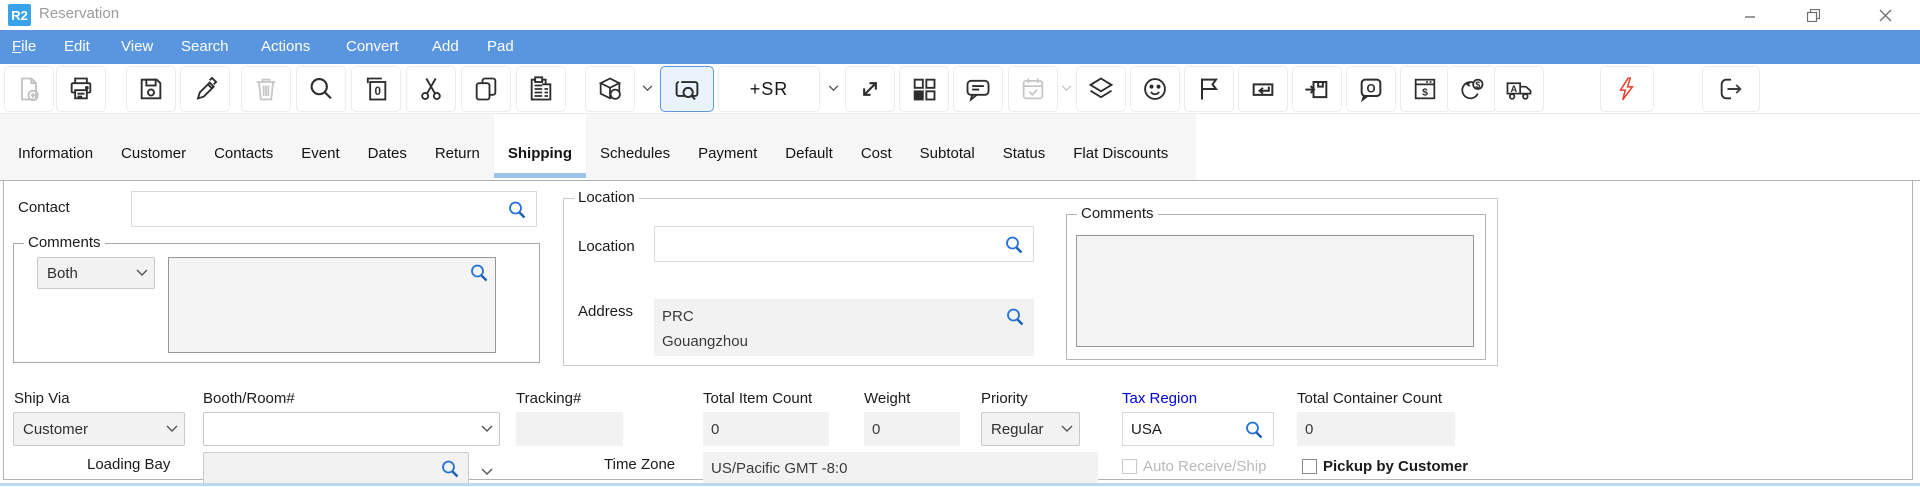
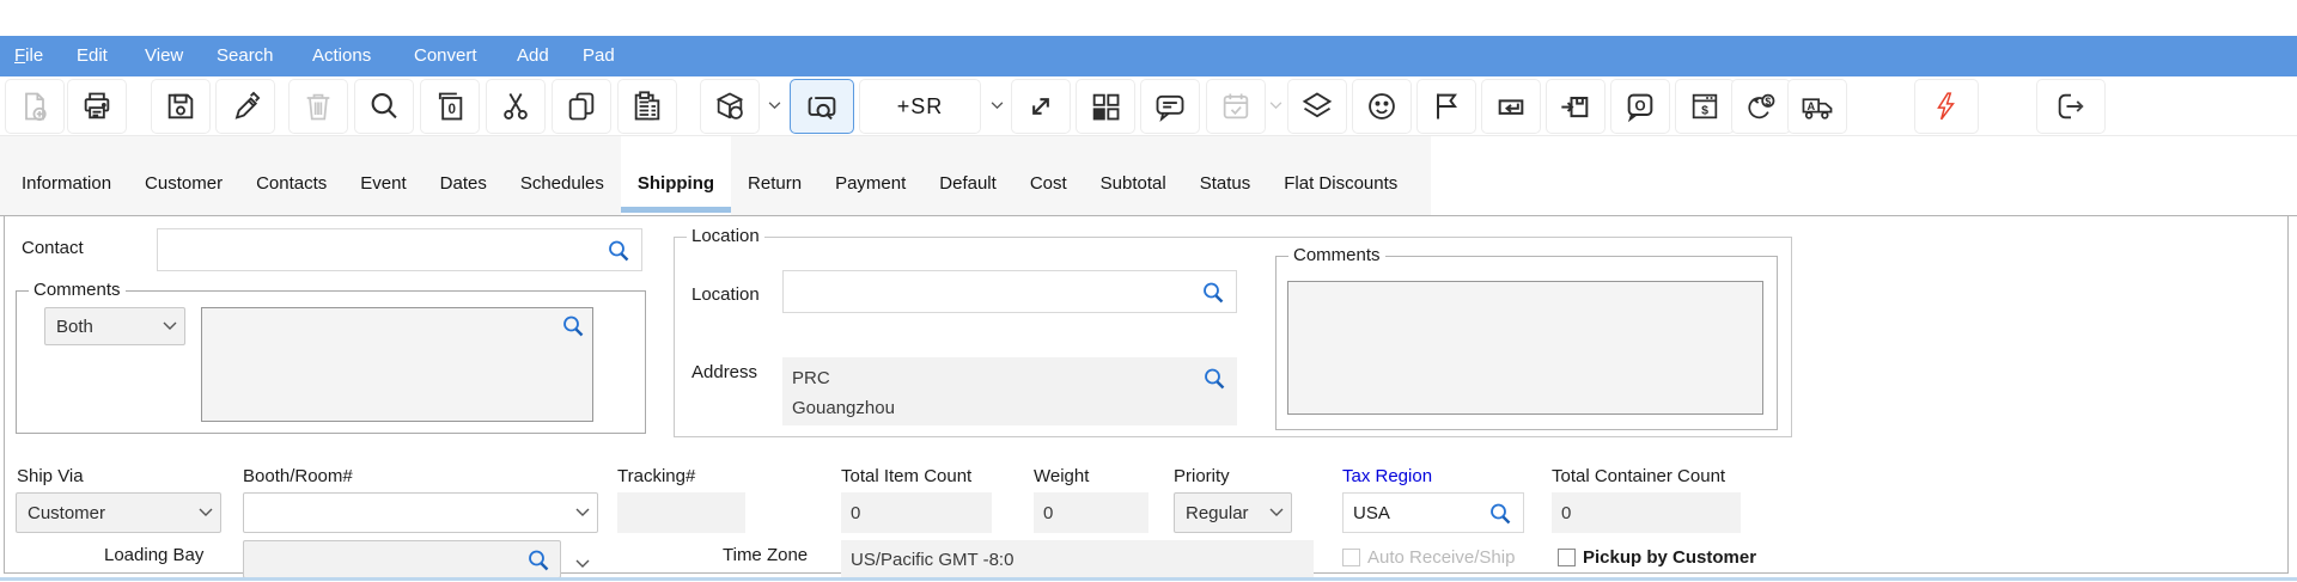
- R2
- Reservation
  File
  Edit
  View
  Search
  Actions
  Convert
  Add
  Pad
  0
  +SR
  O
  $
  $
  A
  Information
  Customer
  Contacts
  Event
  Dates
- Return
+ Schedules
  Shipping
- Schedules
+ Return
  Payment
  Default
  Cost
  Subtotal
  Status
  Flat Discounts
  Contact
  Comments
  Both
  Location
  Location
  Address
  PRC
  Gouangzhou
  Comments
  Ship Via
  Booth/Room#
  Tracking#
  Total Item Count
  Weight
  Priority
  Tax Region
  Total Container Count
  Customer
  0
  0
  Regular
  USA
  0
  Loading Bay
  Time Zone
  US/Pacific GMT -8:0
  Auto Receive/Ship
  Pickup by Customer
